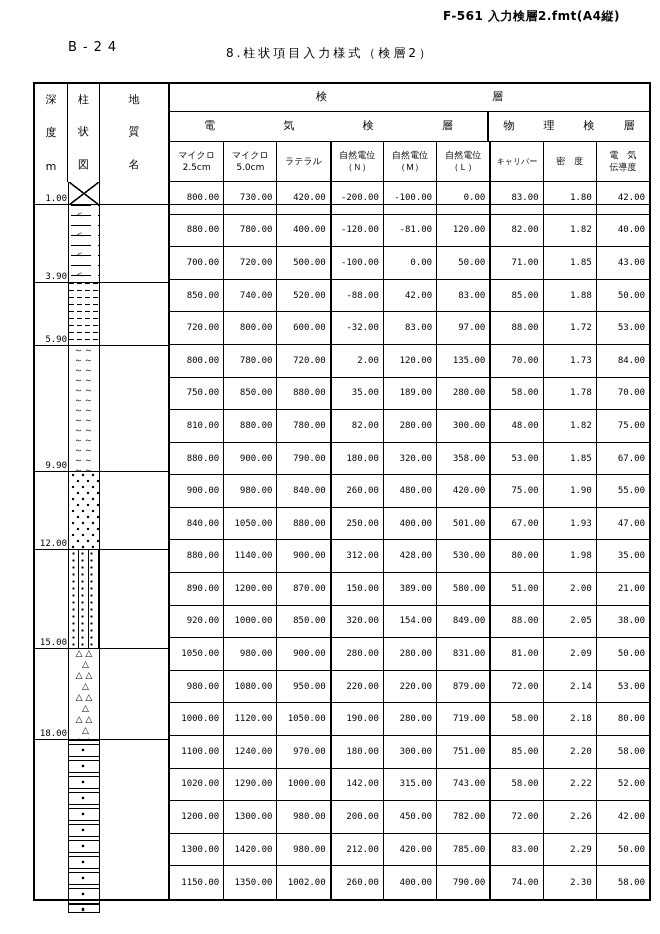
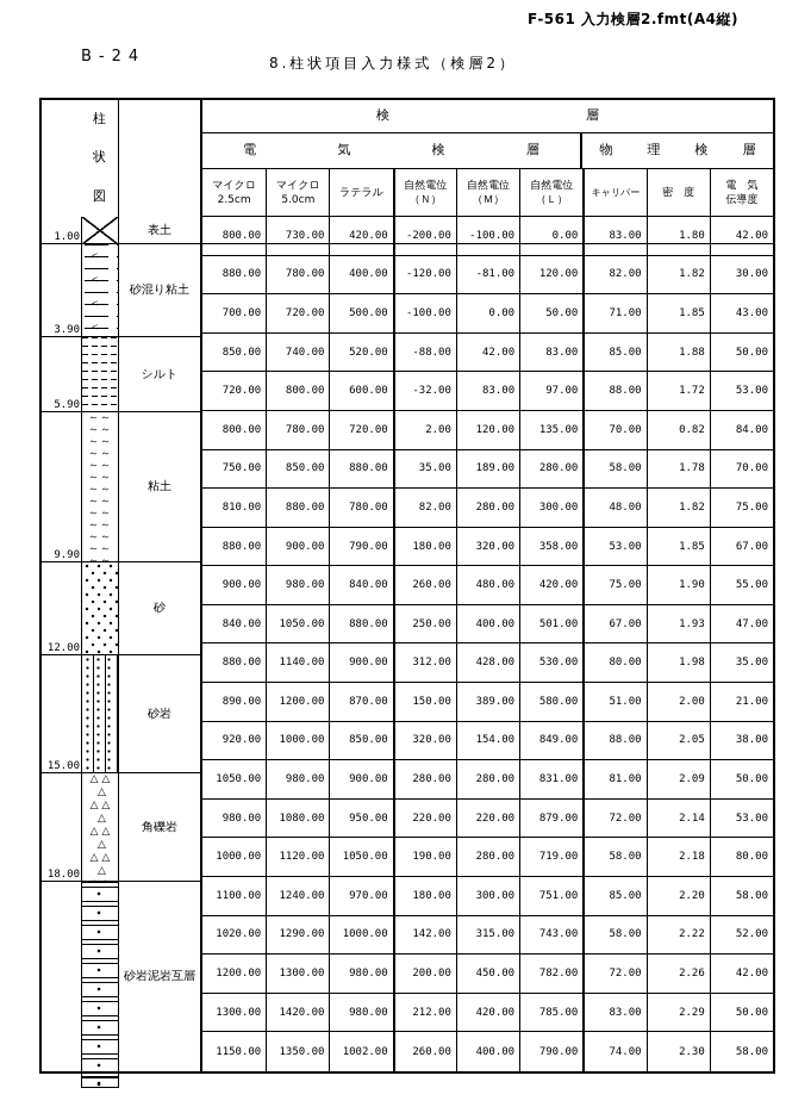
  F-561 入力検層2.fmt(A4縦)
  B-24
  8.柱状項目入力様式（検層2）
- 深
- 度
- m
  柱
  状
  図
- 地
- 質
- 名
  検
  層
  電
  気
  検
  層
  物
  理
  検
  層
  マイクロ
  2.5cm
  マイクロ
  5.0cm
  ラテラル
  自然電位
  （Ｎ）
  自然電位
  （Ｍ）
  自然電位
  （Ｌ）
  キャリパー
  密 度
  電 気
  伝導度
  1.00
  3.90
  5.90
  9.90
  12.00
  15.00
  18.00
  ＜
  ＜
  ＜
  ＜
  ～～
  ～～
  ～～
  ～～
  ～～
  ～～
  ～～
  ～～
  ～～
  ～～
  ～～
  ～～
  △ △
  △
  △ △
  △
  △ △
  △
  △ △
  △
+ 表土
+ 砂混り粘土
+ シルト
+ 粘土
+ 砂
+ 砂岩
+ 角礫岩
+ 砂岩泥岩互層
  800.00
  730.00
  420.00
  -200.00
  -100.00
  0.00
  83.00
  1.80
  42.00
  880.00
  780.00
  400.00
  -120.00
  -81.00
  120.00
  82.00
  1.82
- 40.00
+ 30.00
  700.00
  720.00
  500.00
  -100.00
  0.00
  50.00
  71.00
  1.85
  43.00
  850.00
  740.00
  520.00
  -88.00
  42.00
  83.00
  85.00
  1.88
  50.00
  720.00
  800.00
  600.00
  -32.00
  83.00
  97.00
  88.00
  1.72
  53.00
  800.00
  780.00
  720.00
  2.00
  120.00
  135.00
  70.00
- 1.73
+ 0.82
  84.00
  750.00
  850.00
  880.00
  35.00
  189.00
  280.00
  58.00
  1.78
  70.00
  810.00
  880.00
  780.00
  82.00
  280.00
  300.00
  48.00
  1.82
  75.00
  880.00
  900.00
  790.00
  180.00
  320.00
  358.00
  53.00
  1.85
  67.00
  900.00
  980.00
  840.00
  260.00
  480.00
  420.00
  75.00
  1.90
  55.00
  840.00
  1050.00
  880.00
  250.00
  400.00
  501.00
  67.00
  1.93
  47.00
  880.00
  1140.00
  900.00
  312.00
  428.00
  530.00
  80.00
  1.98
  35.00
  890.00
  1200.00
  870.00
  150.00
  389.00
  580.00
  51.00
  2.00
  21.00
  920.00
  1000.00
  850.00
  320.00
  154.00
  849.00
  88.00
  2.05
  38.00
  1050.00
  980.00
  900.00
  280.00
  280.00
  831.00
  81.00
  2.09
  50.00
  980.00
  1080.00
  950.00
  220.00
  220.00
  879.00
  72.00
  2.14
  53.00
  1000.00
  1120.00
  1050.00
  190.00
  280.00
  719.00
  58.00
  2.18
  80.00
  1100.00
  1240.00
  970.00
  180.00
  300.00
  751.00
  85.00
  2.20
  58.00
  1020.00
  1290.00
  1000.00
  142.00
  315.00
  743.00
  58.00
  2.22
  52.00
  1200.00
  1300.00
  980.00
  200.00
  450.00
  782.00
  72.00
  2.26
  42.00
  1300.00
  1420.00
  980.00
  212.00
  420.00
  785.00
  83.00
  2.29
  50.00
  1150.00
  1350.00
  1002.00
  260.00
  400.00
  790.00
  74.00
  2.30
  58.00
